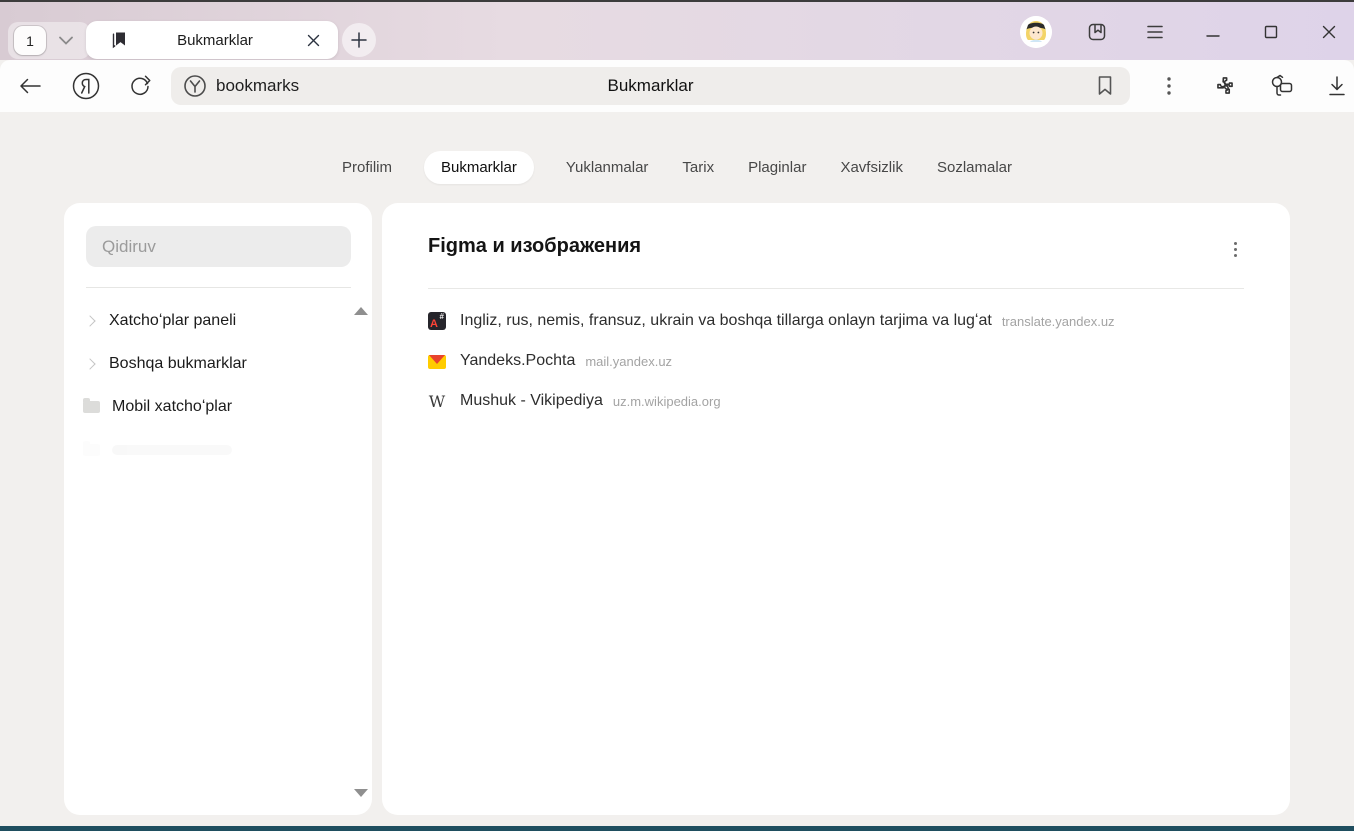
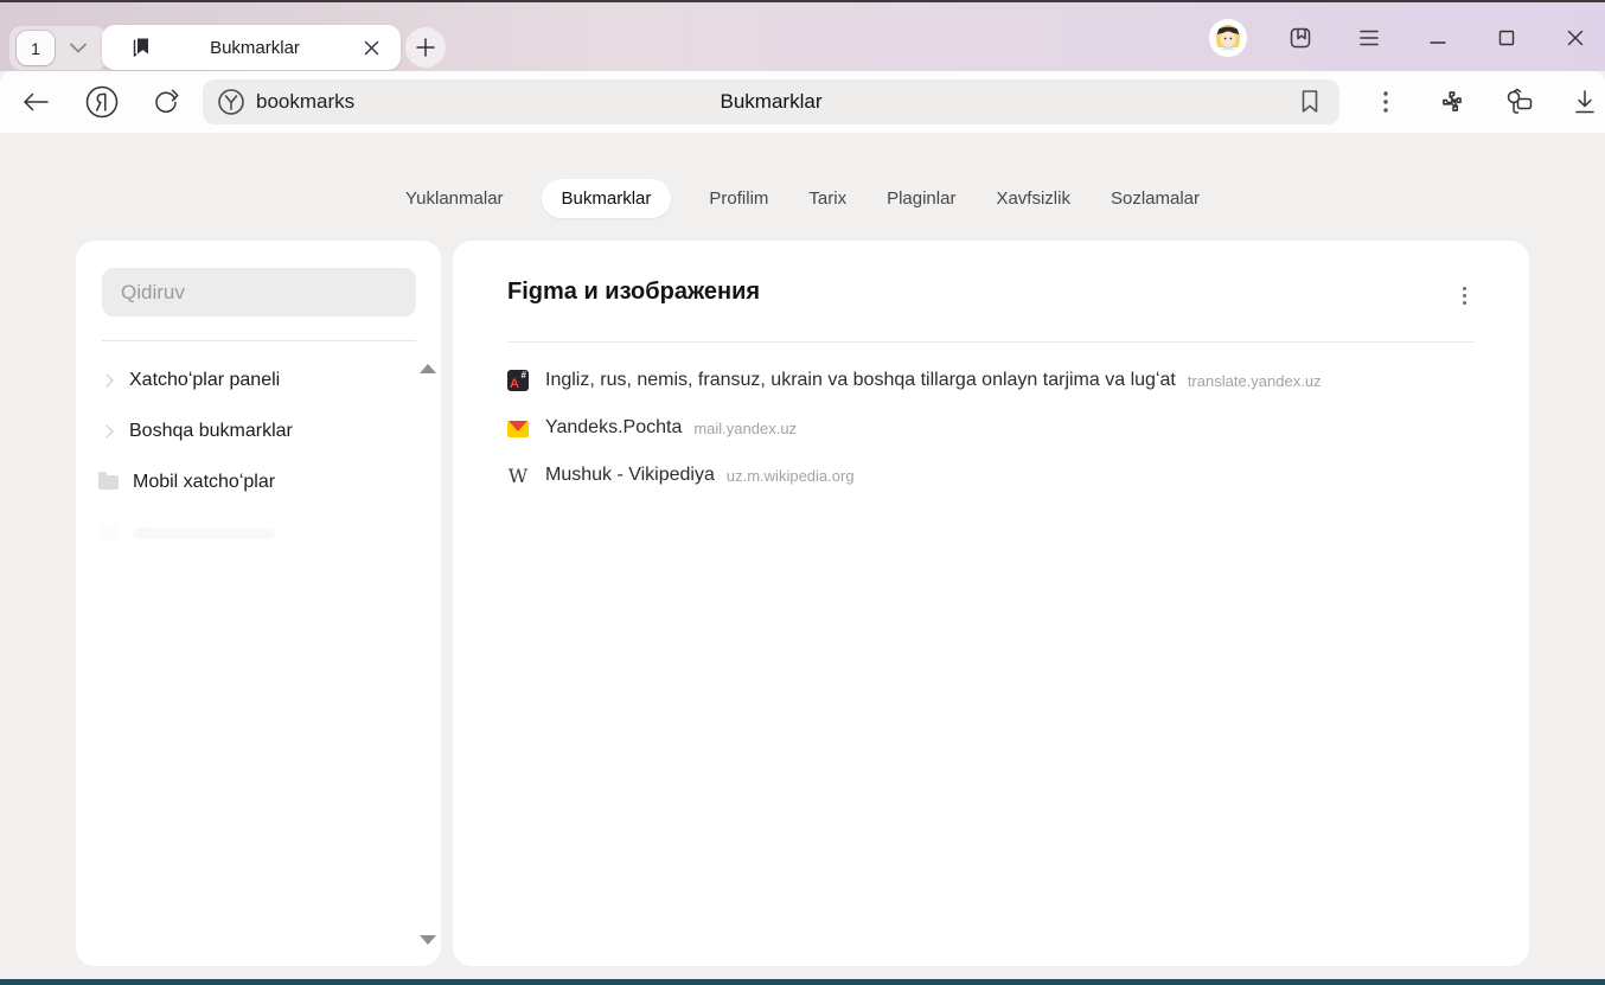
  1
  Bukmarklar
  bookmarks
  Bukmarklar
- Profilim
+ Yuklanmalar
  Bukmarklar
- Yuklanmalar
+ Profilim
  Tarix
  Plaginlar
  Xavfsizlik
  Sozlamalar
  Qidiruv
  Xatchoʻplar paneli
  Boshqa bukmarklar
  Mobil xatchoʻplar
  Figma и изображения
  A
  #
  Ingliz, rus, nemis, fransuz, ukrain va boshqa tillarga onlayn tarjima va lugʻat
  translate.yandex.uz
  Yandeks.Pochta
  mail.yandex.uz
  W
  Mushuk - Vikipediya
  uz.m.wikipedia.org
